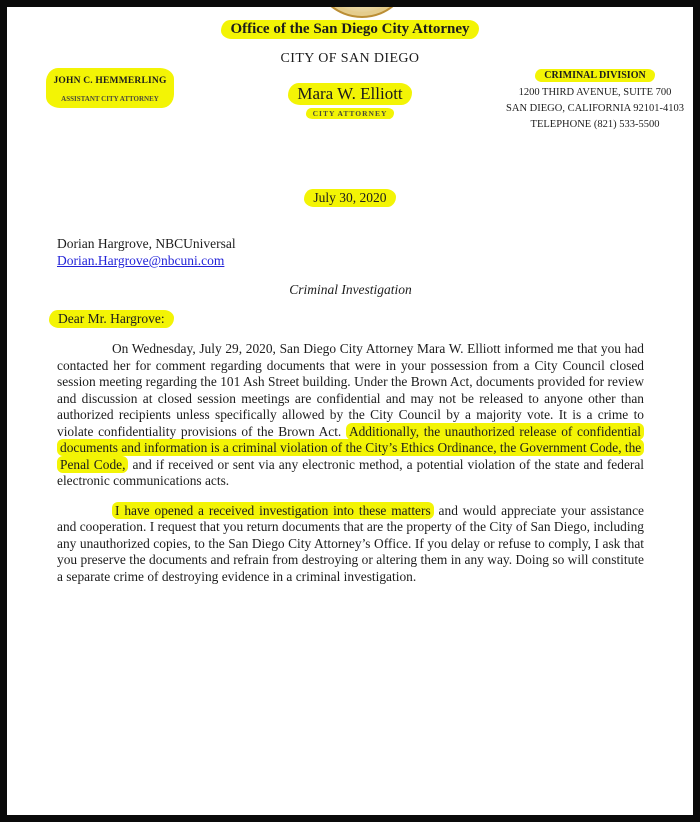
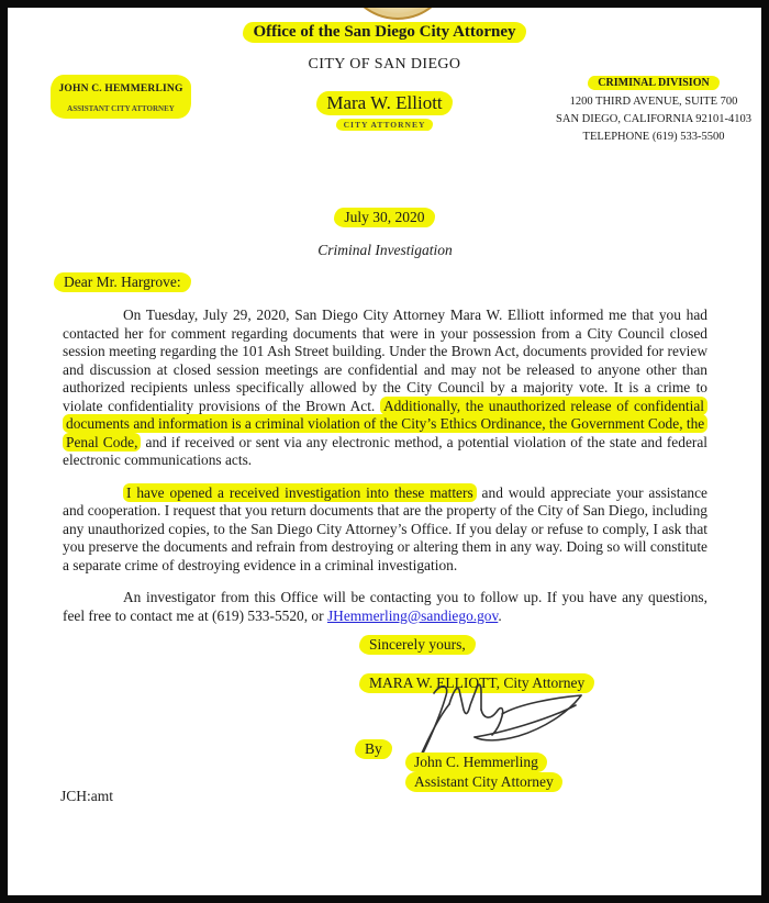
  Office of the San Diego City Attorney
  CITY OF SAN DIEGO
  JOHN C. HEMMERLING
  ASSISTANT CITY ATTORNEY
  Mara W. Elliott
  CITY ATTORNEY
  CRIMINAL DIVISION
  1200 THIRD AVENUE, SUITE 700
  SAN DIEGO, CALIFORNIA 92101-4103
- TELEPHONE (821) 533-5500
+ TELEPHONE (619) 533-5500
  July 30, 2020
- Dorian Hargrove, NBCUniversal
- Dorian.Hargrove@nbcuni.com
  Criminal Investigation
  Dear Mr. Hargrove:
- On Wednesday, July 29, 2020, San Diego City Attorney Mara W. Elliott informed me that you had contacted her for comment regarding documents that were in your possession from a City Council closed session meeting regarding the 101 Ash Street building. Under the Brown Act, documents provided for review and discussion at closed session meetings are confidential and may not be released to anyone other than authorized recipients unless specifically allowed by the City Council by a majority vote. It is a crime to violate confidentiality provisions of the Brown Act. Additionally, the unauthorized release of confidential documents and information is a criminal violation of the City’s Ethics Ordinance, the Government Code, the Penal Code, and if received or sent via any electronic method, a potential violation of the state and federal electronic communications acts.
+ On Tuesday, July 29, 2020, San Diego City Attorney Mara W. Elliott informed me that you had contacted her for comment regarding documents that were in your possession from a City Council closed session meeting regarding the 101 Ash Street building. Under the Brown Act, documents provided for review and discussion at closed session meetings are confidential and may not be released to anyone other than authorized recipients unless specifically allowed by the City Council by a majority vote. It is a crime to violate confidentiality provisions of the Brown Act. Additionally, the unauthorized release of confidential documents and information is a criminal violation of the City’s Ethics Ordinance, the Government Code, the Penal Code, and if received or sent via any electronic method, a potential violation of the state and federal electronic communications acts.
  I have opened a received investigation into these matters and would appreciate your assistance and cooperation. I request that you return documents that are the property of the City of San Diego, including any unauthorized copies, to the San Diego City Attorney’s Office. If you delay or refuse to comply, I ask that you preserve the documents and refrain from destroying or altering them in any way. Doing so will constitute a separate crime of destroying evidence in a criminal investigation.
+ An investigator from this Office will be contacting you to follow up. If you have any questions, feel free to contact me at (619) 533-5520, or JHemmerling@sandiego.gov.
+ Sincerely yours,
+ MARA W. ELLIOTT, City Attorney
+ By
+ John C. Hemmerling
+ Assistant City Attorney
+ JCH:amt
